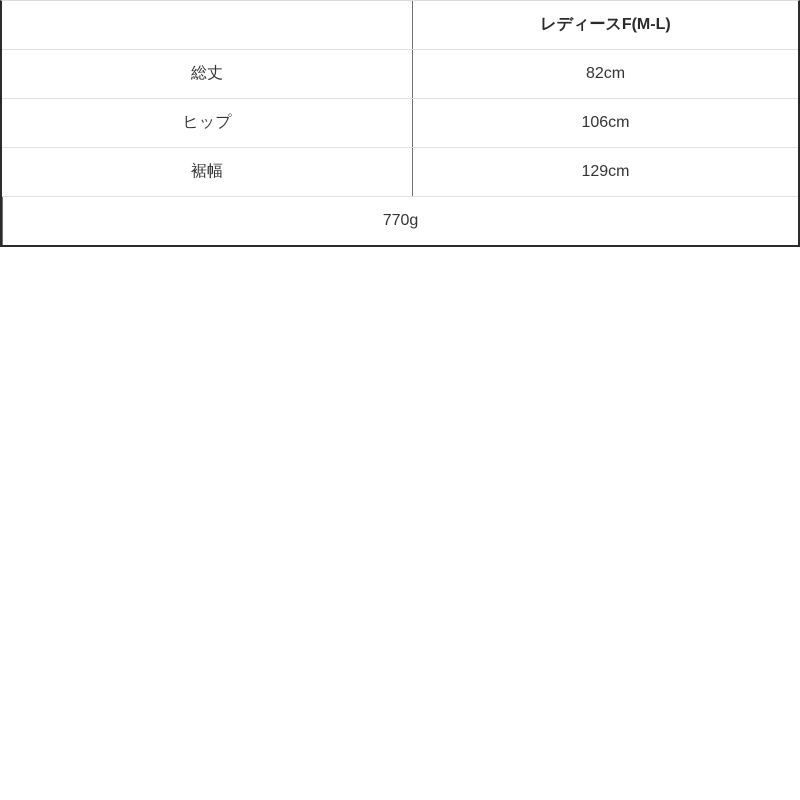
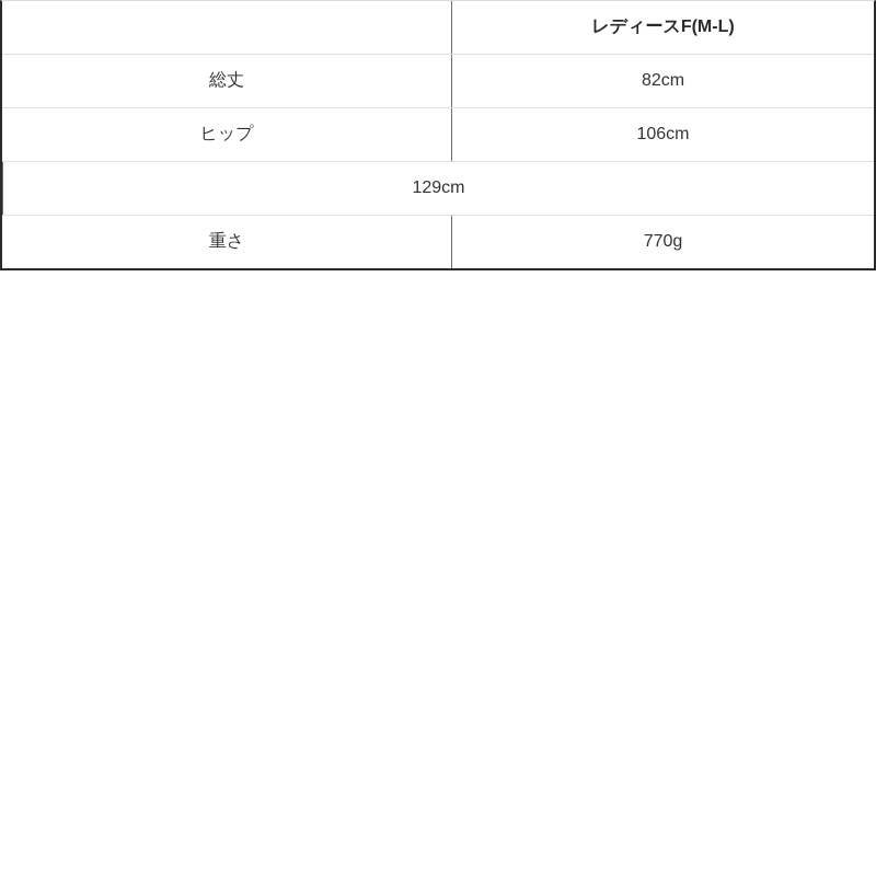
  レディースF(M-L)
  総丈
  82cm
  ヒップ
  106cm
- 裾幅
  129cm
+ 重さ
  770g
